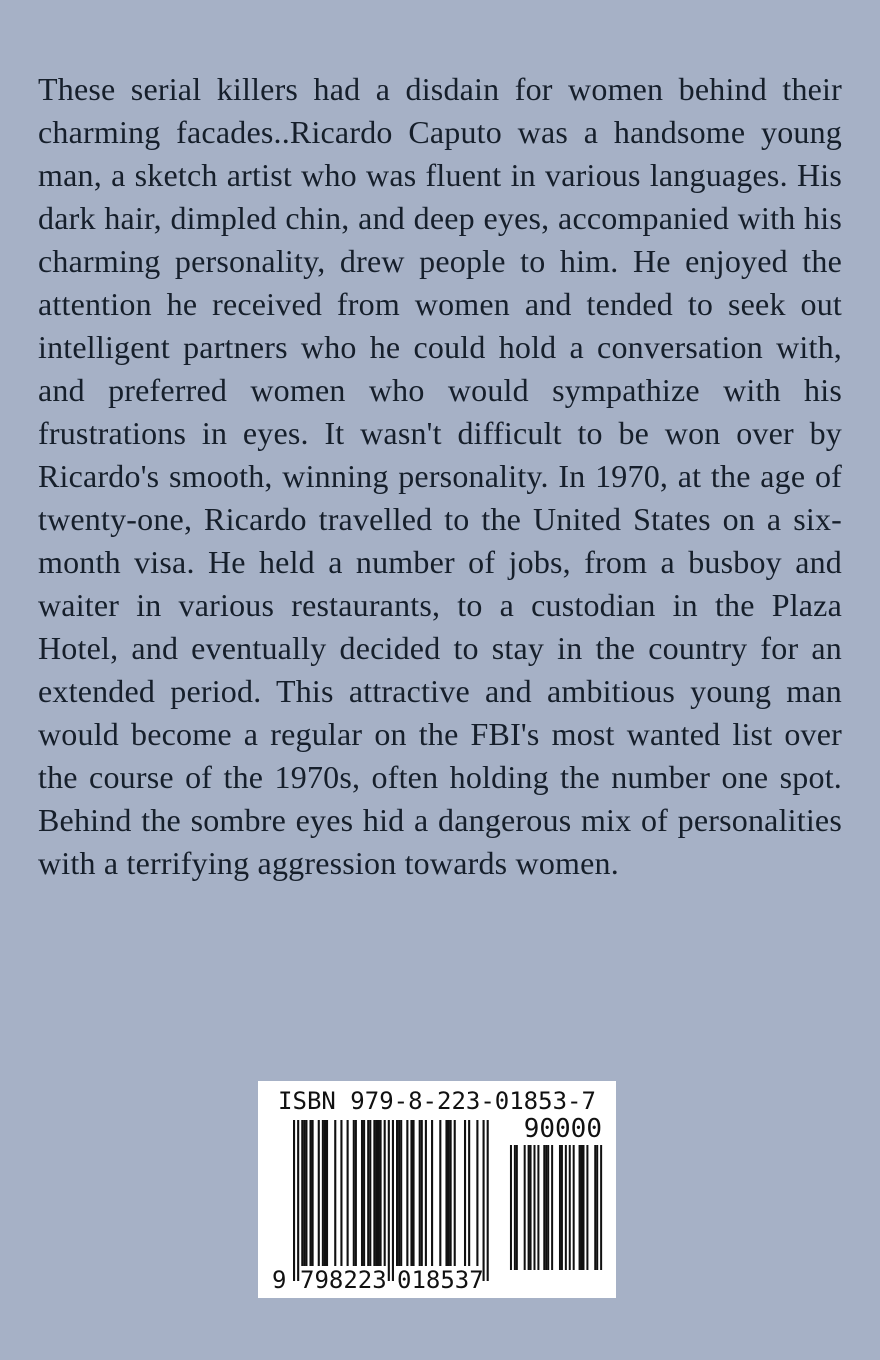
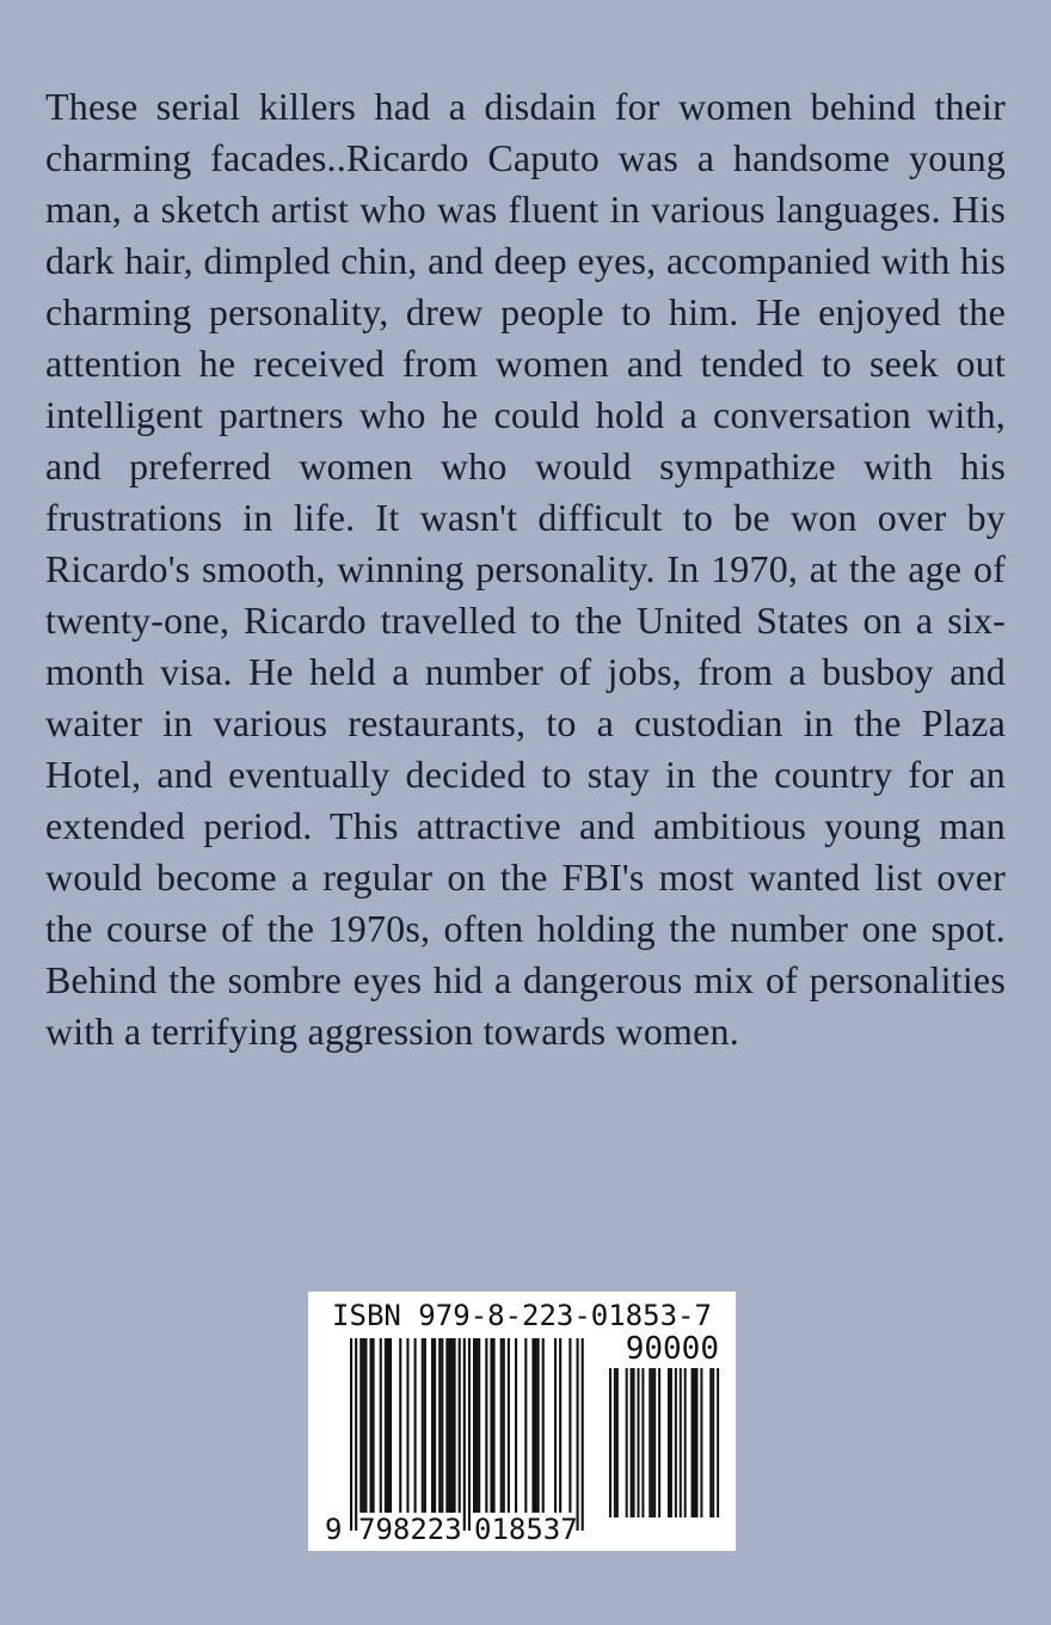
- These serial killers had a disdain for women behind their charming facades..Ricardo Caputo was a handsome young man, a sketch artist who was fluent in various languages. His dark hair, dimpled chin, and deep eyes, accompanied with his charming personality, drew people to him. He enjoyed the attention he received from women and tended to seek out intelligent partners who he could hold a conversation with, and preferred women who would sympathize with his frustrations in eyes. It wasn't difficult to be won over by Ricardo's smooth, winning personality. In 1970, at the age of twenty-one, Ricardo travelled to the United States on a six-month visa. He held a number of jobs, from a busboy and waiter in various restaurants, to a custodian in the Plaza Hotel, and eventually decided to stay in the country for an extended period. This attractive and ambitious young man would become a regular on the FBI's most wanted list over the course of the 1970s, often holding the number one spot. Behind the sombre eyes hid a dangerous mix of personalities with a terrifying aggression towards women.
+ These serial killers had a disdain for women behind their charming facades..Ricardo Caputo was a handsome young man, a sketch artist who was fluent in various languages. His dark hair, dimpled chin, and deep eyes, accompanied with his charming personality, drew people to him. He enjoyed the attention he received from women and tended to seek out intelligent partners who he could hold a conversation with, and preferred women who would sympathize with his frustrations in life. It wasn't difficult to be won over by Ricardo's smooth, winning personality. In 1970, at the age of twenty-one, Ricardo travelled to the United States on a six-month visa. He held a number of jobs, from a busboy and waiter in various restaurants, to a custodian in the Plaza Hotel, and eventually decided to stay in the country for an extended period. This attractive and ambitious young man would become a regular on the FBI's most wanted list over the course of the 1970s, often holding the number one spot. Behind the sombre eyes hid a dangerous mix of personalities with a terrifying aggression towards women.
  ISBN 979-8-223-01853-7
  90000
  9
  798223
  018537
